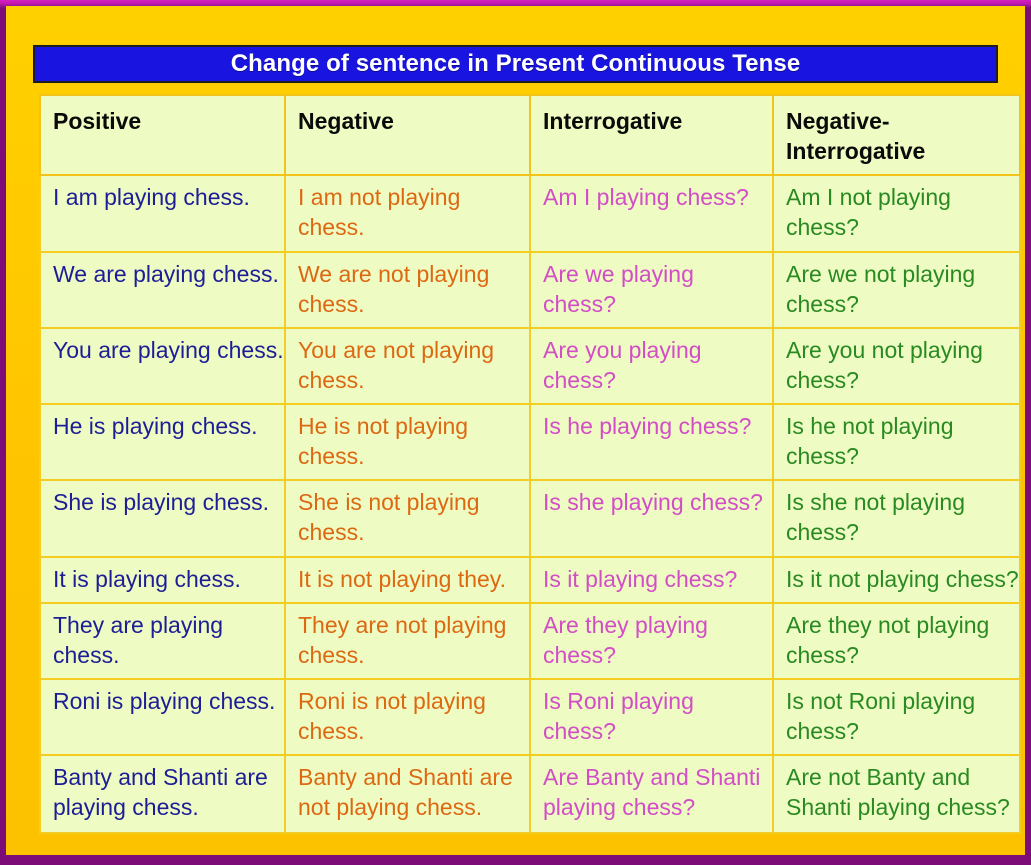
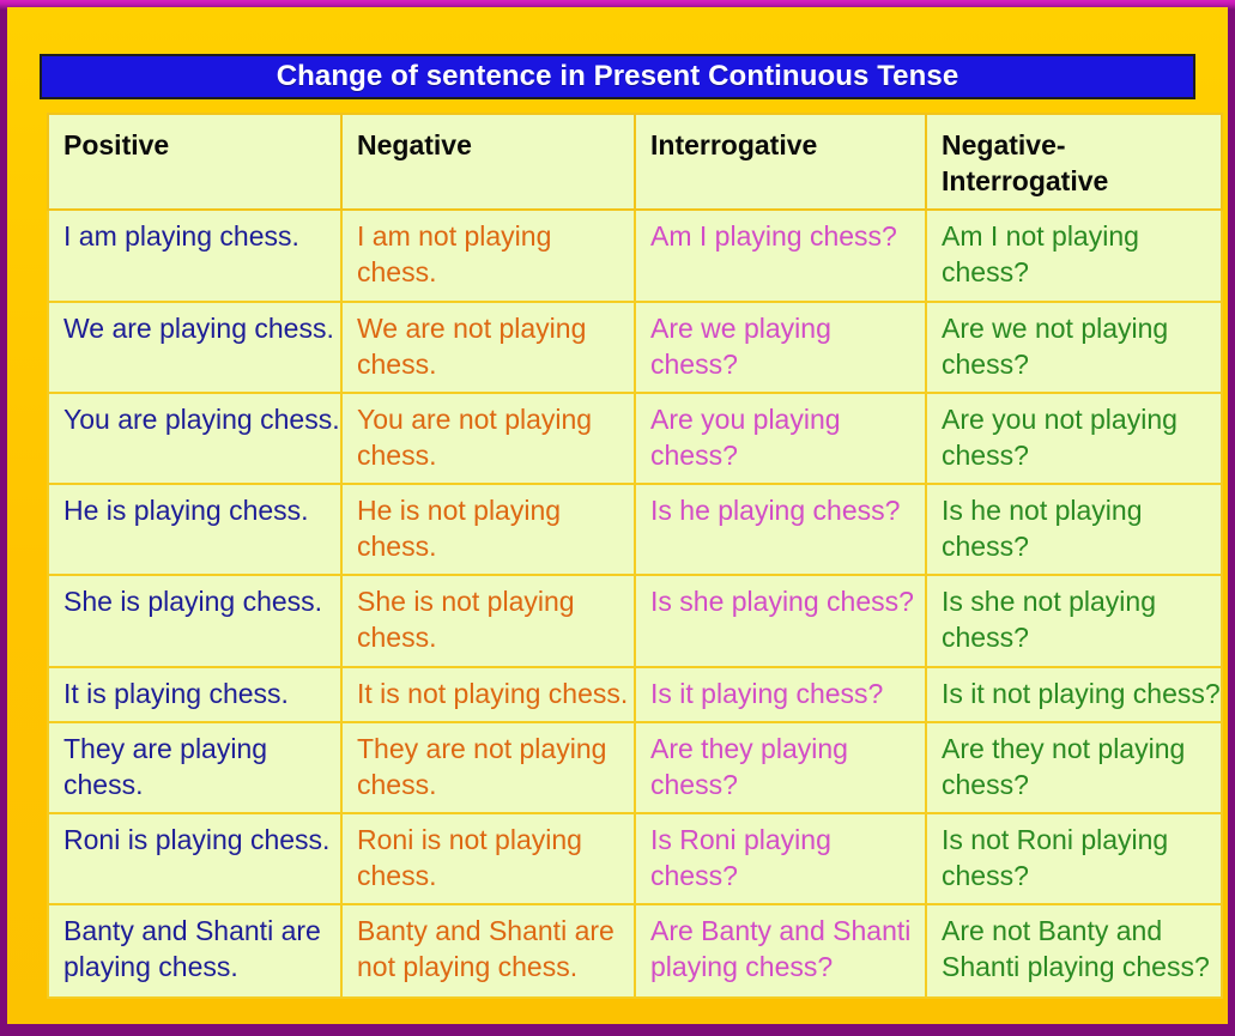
  Change of sentence in Present Continuous Tense
  Positive	Negative	Interrogative	Negative-Interrogative
  I am playing chess.	I am not playing chess.	Am I playing chess?	Am I not playing chess?
  We are playing chess.	We are not playing chess.	Are we playing chess?	Are we not playing chess?
  You are playing chess.	You are not playing chess.	Are you playing chess?	Are you not playing chess?
  He is playing chess.	He is not playing chess.	Is he playing chess?	Is he not playing chess?
  She is playing chess.	She is not playing chess.	Is she playing chess?	Is she not playing chess?
- It is playing chess.	It is not playing they.	Is it playing chess?	Is it not playing chess?
+ It is playing chess.	It is not playing chess.	Is it playing chess?	Is it not playing chess?
  They are playing chess.	They are not playing chess.	Are they playing chess?	Are they not playing chess?
  Roni is playing chess.	Roni is not playing chess.	Is Roni playing chess?	Is not Roni playing chess?
  Banty and Shanti are playing chess.	Banty and Shanti are not playing chess.	Are Banty and Shanti playing chess?	Are not Banty and Shanti playing chess?
